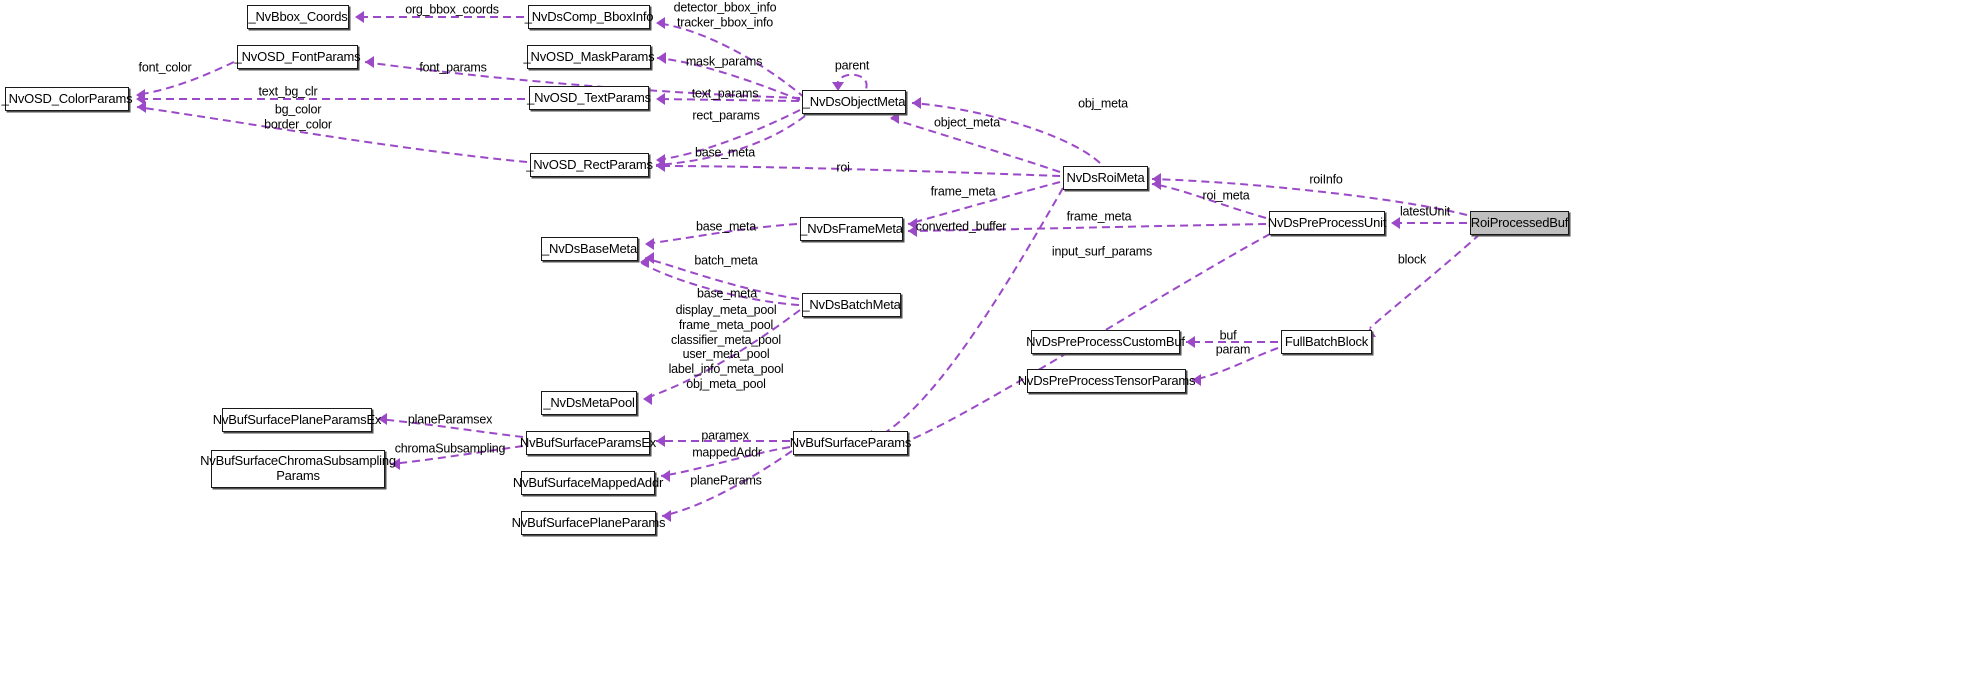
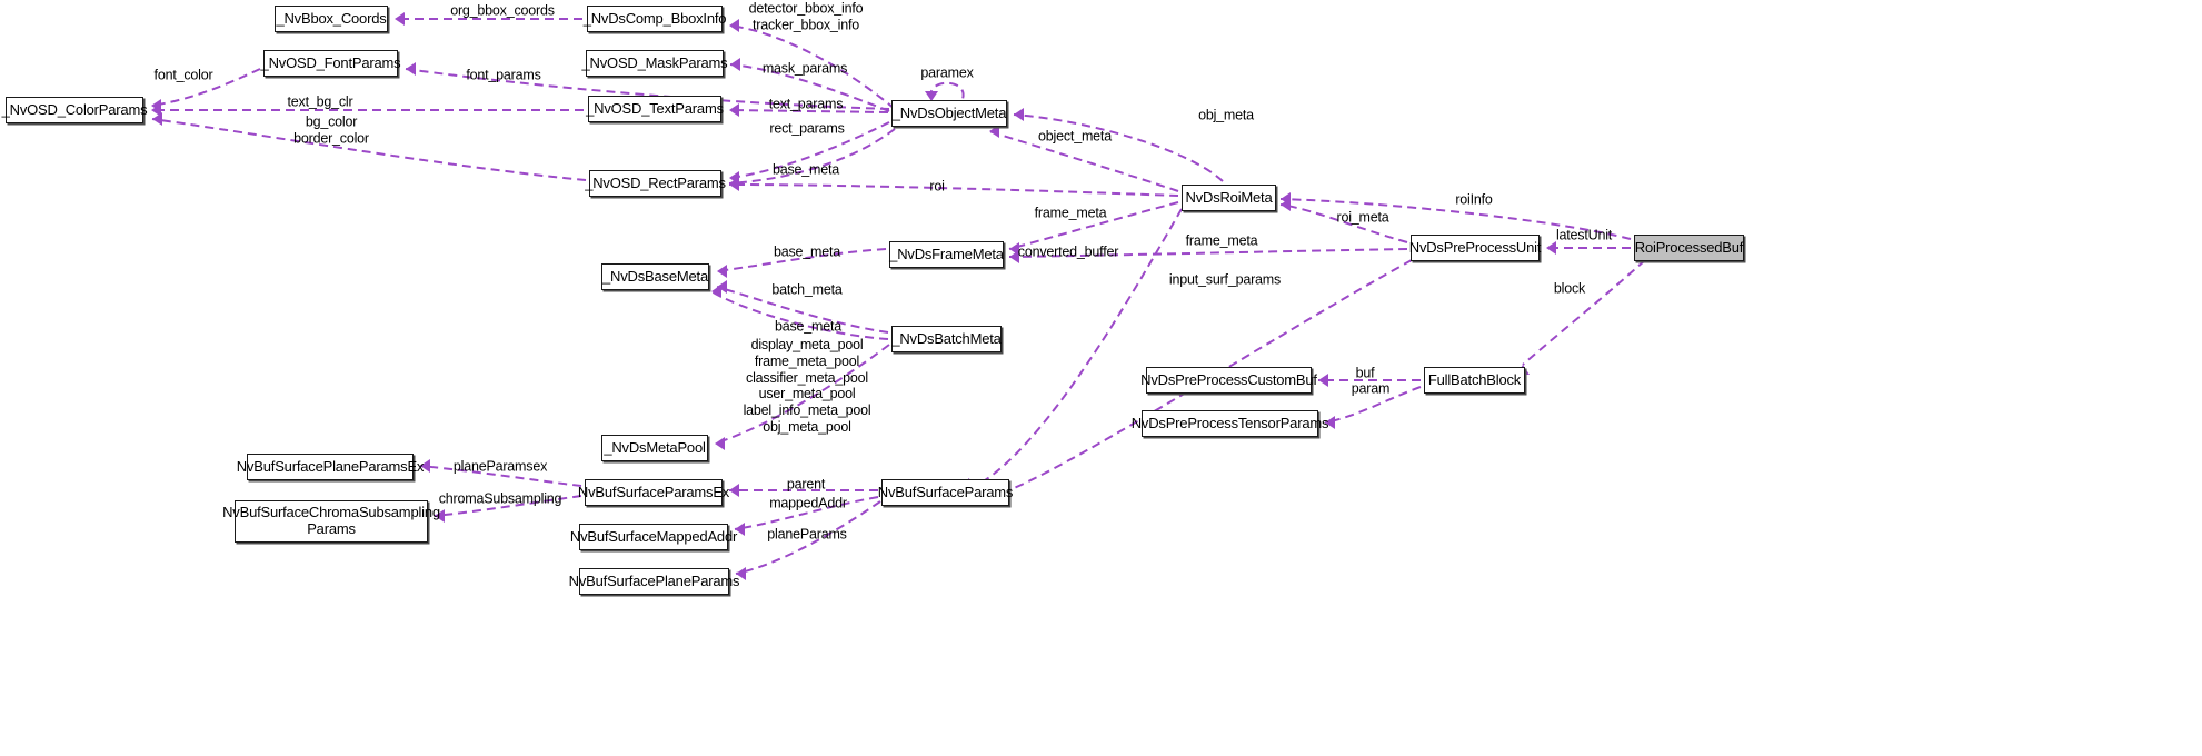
  _NvBbox_Coords
  _NvDsComp_BboxInfo
  _NvOSD_FontParams
  _NvOSD_MaskParams
  _NvOSD_ColorParams
  _NvOSD_TextParams
  _NvDsObjectMeta
  _NvOSD_RectParams
  NvDsRoiMeta
  NvDsPreProcessUnit
  RoiProcessedBuf
  _NvDsFrameMeta
  _NvDsBaseMeta
  _NvDsBatchMeta
  NvDsPreProcessCustomBuf
  FullBatchBlock
  NvDsPreProcessTensorParams
  _NvDsMetaPool
  NvBufSurfacePlaneParamsEx
  NvBufSurfaceParamsEx
  NvBufSurfaceParams
  NvBufSurfaceChromaSubsampling
  Params
  NvBufSurfaceMappedAddr
  NvBufSurfacePlaneParams
  org_bbox_coords
  detector_bbox_info
  tracker_bbox_info
  font_color
  font_params
  mask_params
- parent
+ paramex
  text_bg_clr
  text_params
  obj_meta
  bg_color
  border_color
  rect_params
  object_meta
  base_meta
  roi
  roiInfo
  frame_meta
  roi_meta
  frame_meta
  latestUnit
  base_meta
  converted_buffer
  input_surf_params
  block
  batch_meta
  base_meta
  buf
  display_meta_pool
  frame_meta_pool
  classifier_meta_pool
  user_meta_pool
  label_info_meta_pool
  obj_meta_pool
  param
  planeParamsex
- paramex
+ parent
  chromaSubsampling
  mappedAddr
  planeParams
